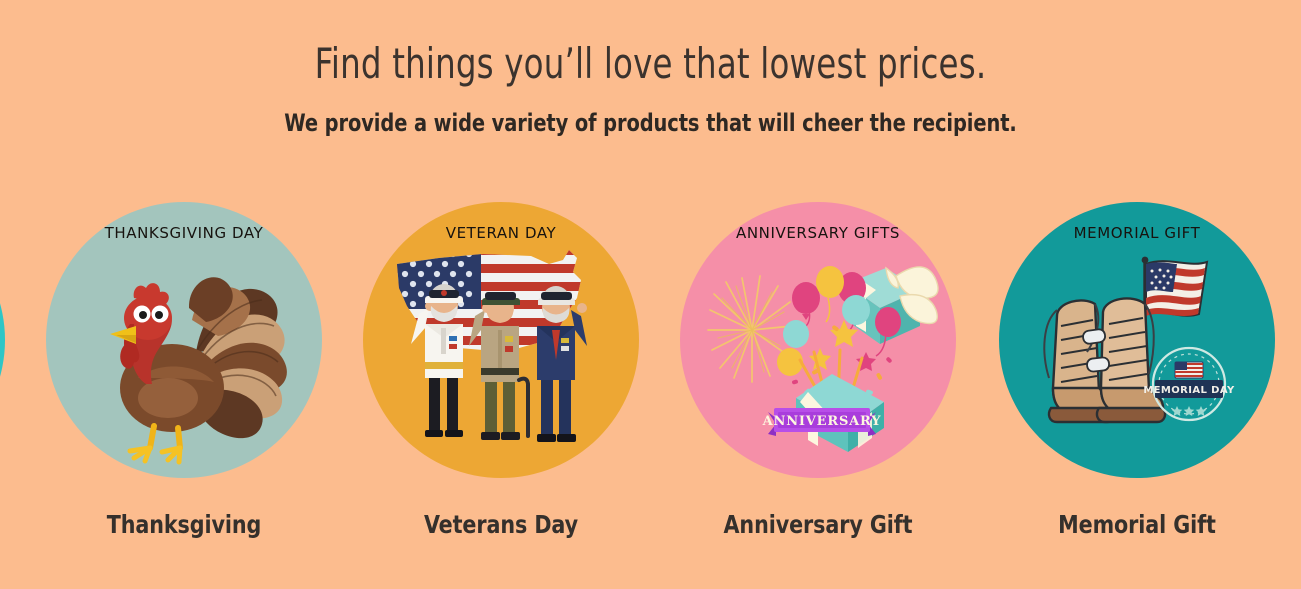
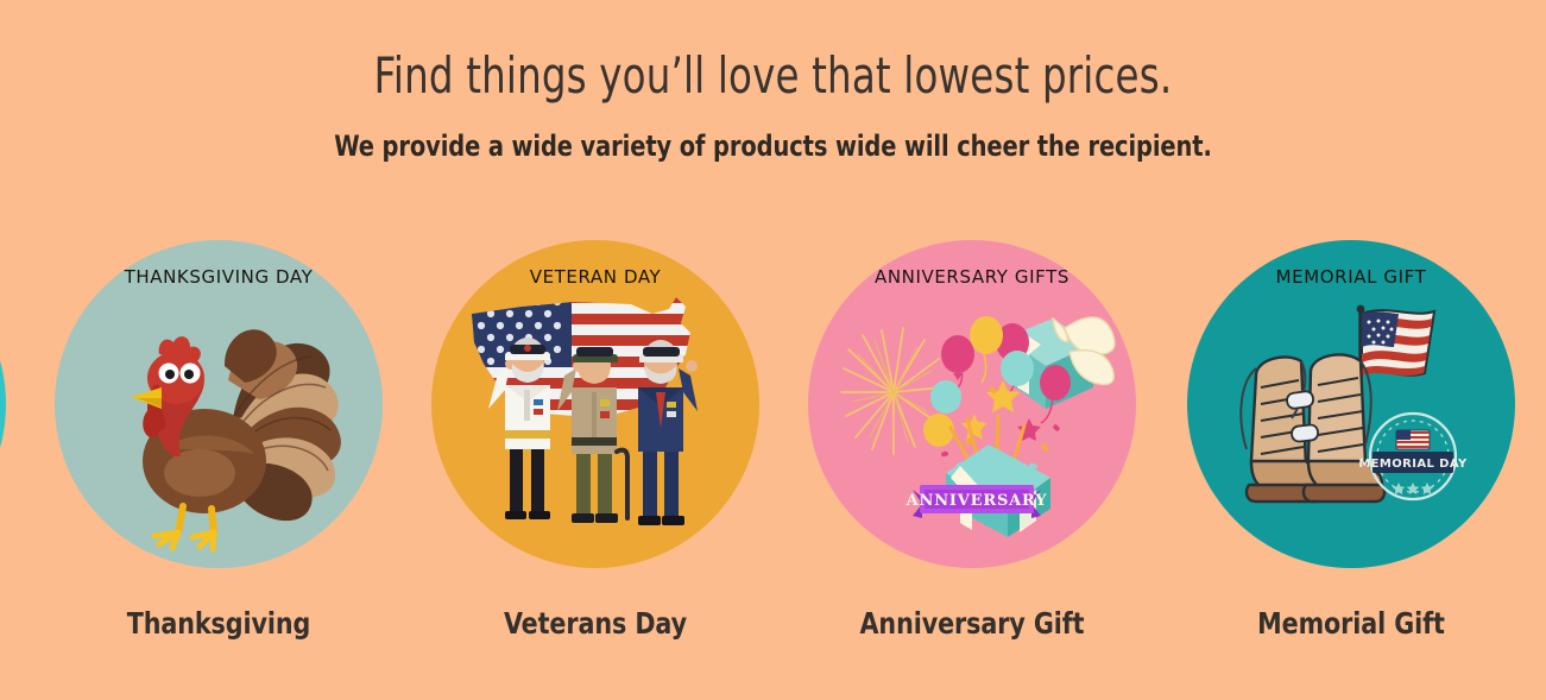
  Find things you’ll love that lowest prices.
- We provide a wide variety of products that will cheer the recipient.
+ We provide a wide variety of products wide will cheer the recipient.
  THANKSGIVING DAY
  Thanksgiving
  VETERAN DAY
  Veterans Day
  ANNIVERSARY GIFTS
  ANNIVERSARY
  Anniversary Gift
  MEMORIAL GIFT
  MEMORIAL DAY
  Memorial Gift
